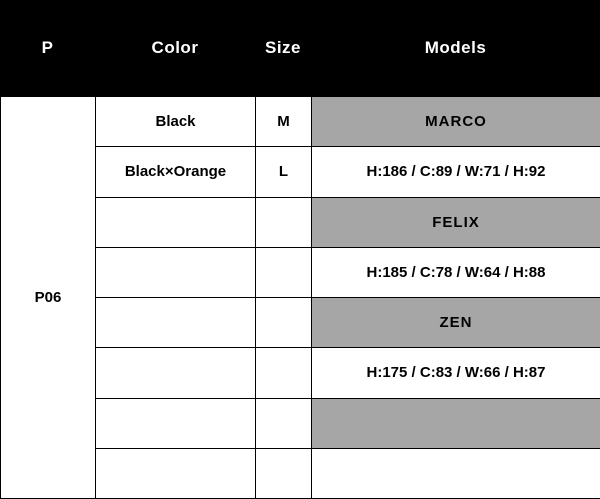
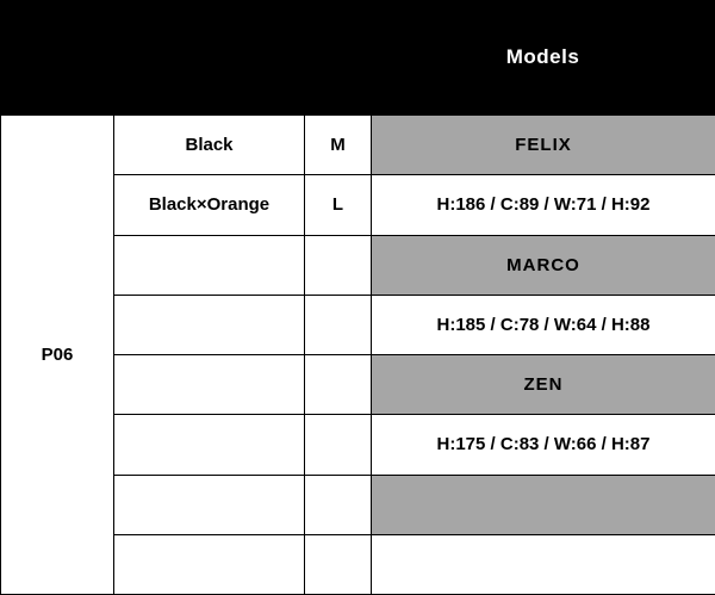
- P
- Color
- Size
  Models
- P06	Black	M	MARCO
+ P06	Black	M	FELIX
  Black×Orange	L	H:186 / C:89 / W:71 / H:92
- 		FELIX
+ 		MARCO
  		H:185 / C:78 / W:64 / H:88
  		ZEN
  		H:175 / C:83 / W:66 / H:87
